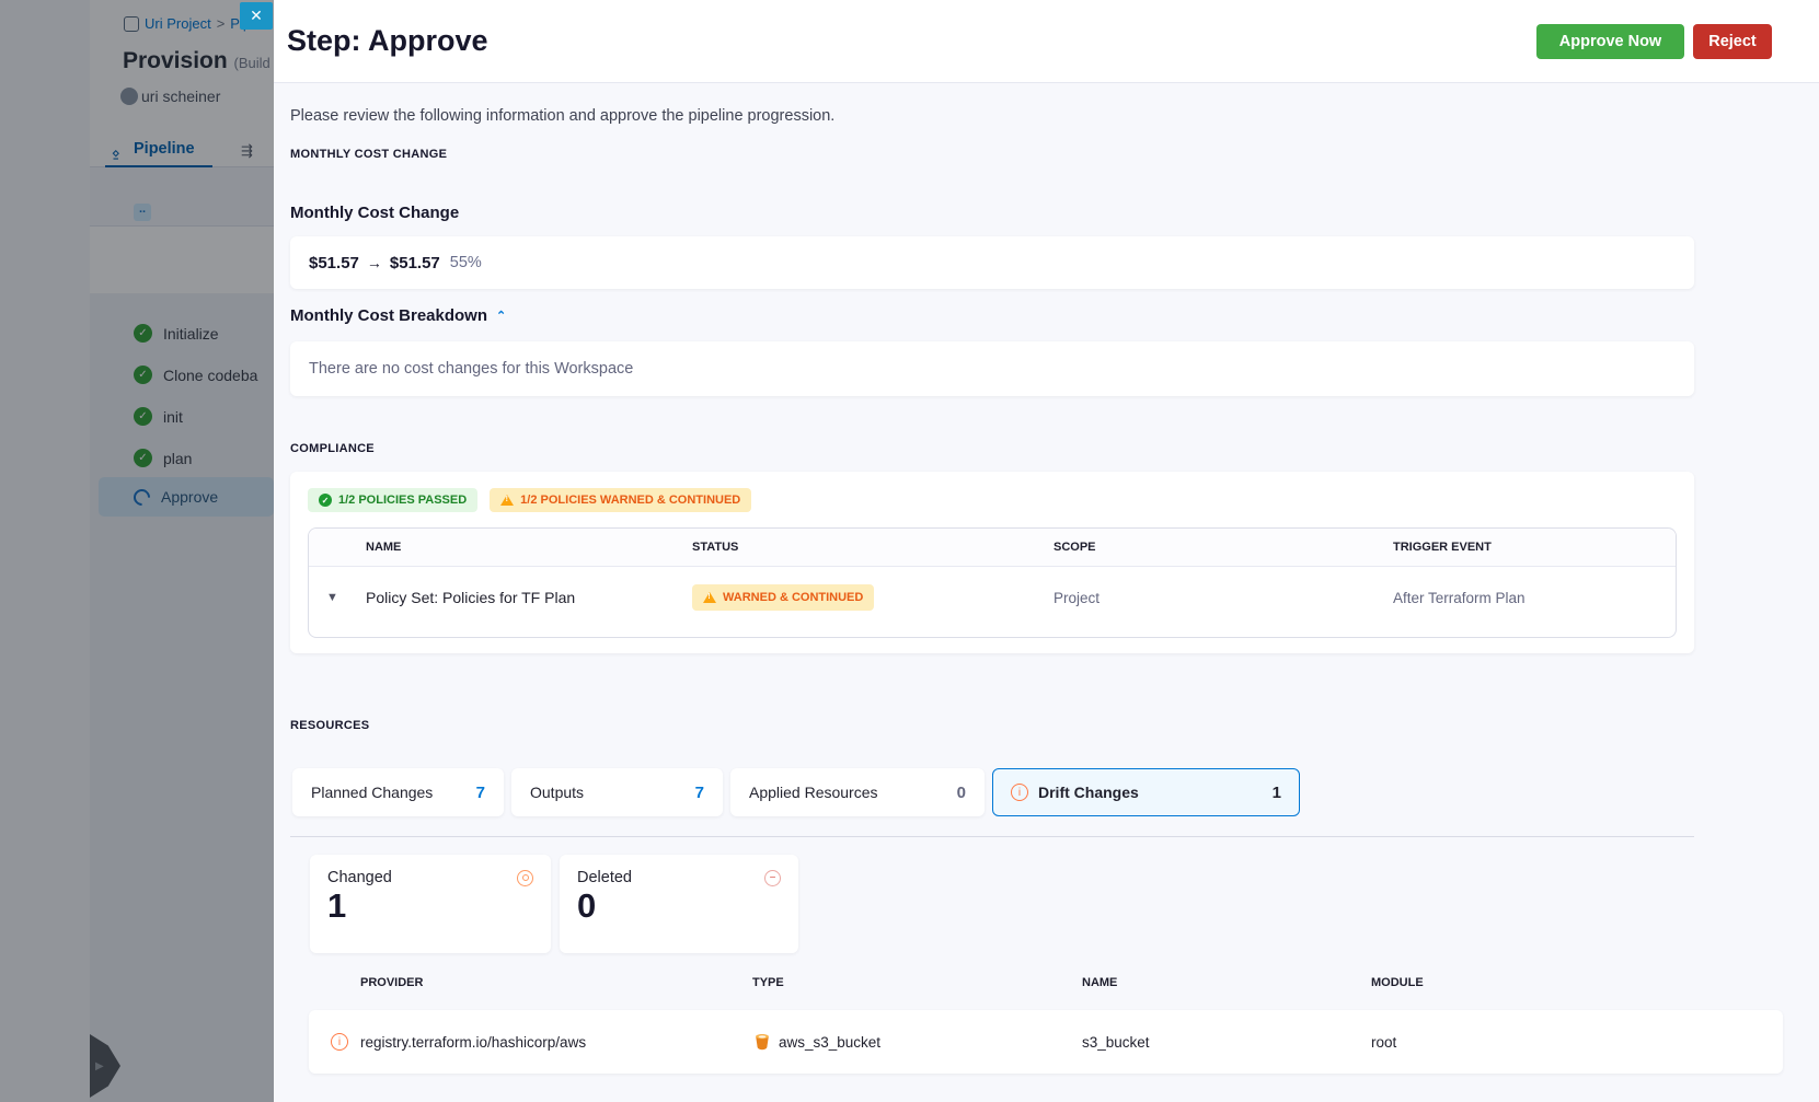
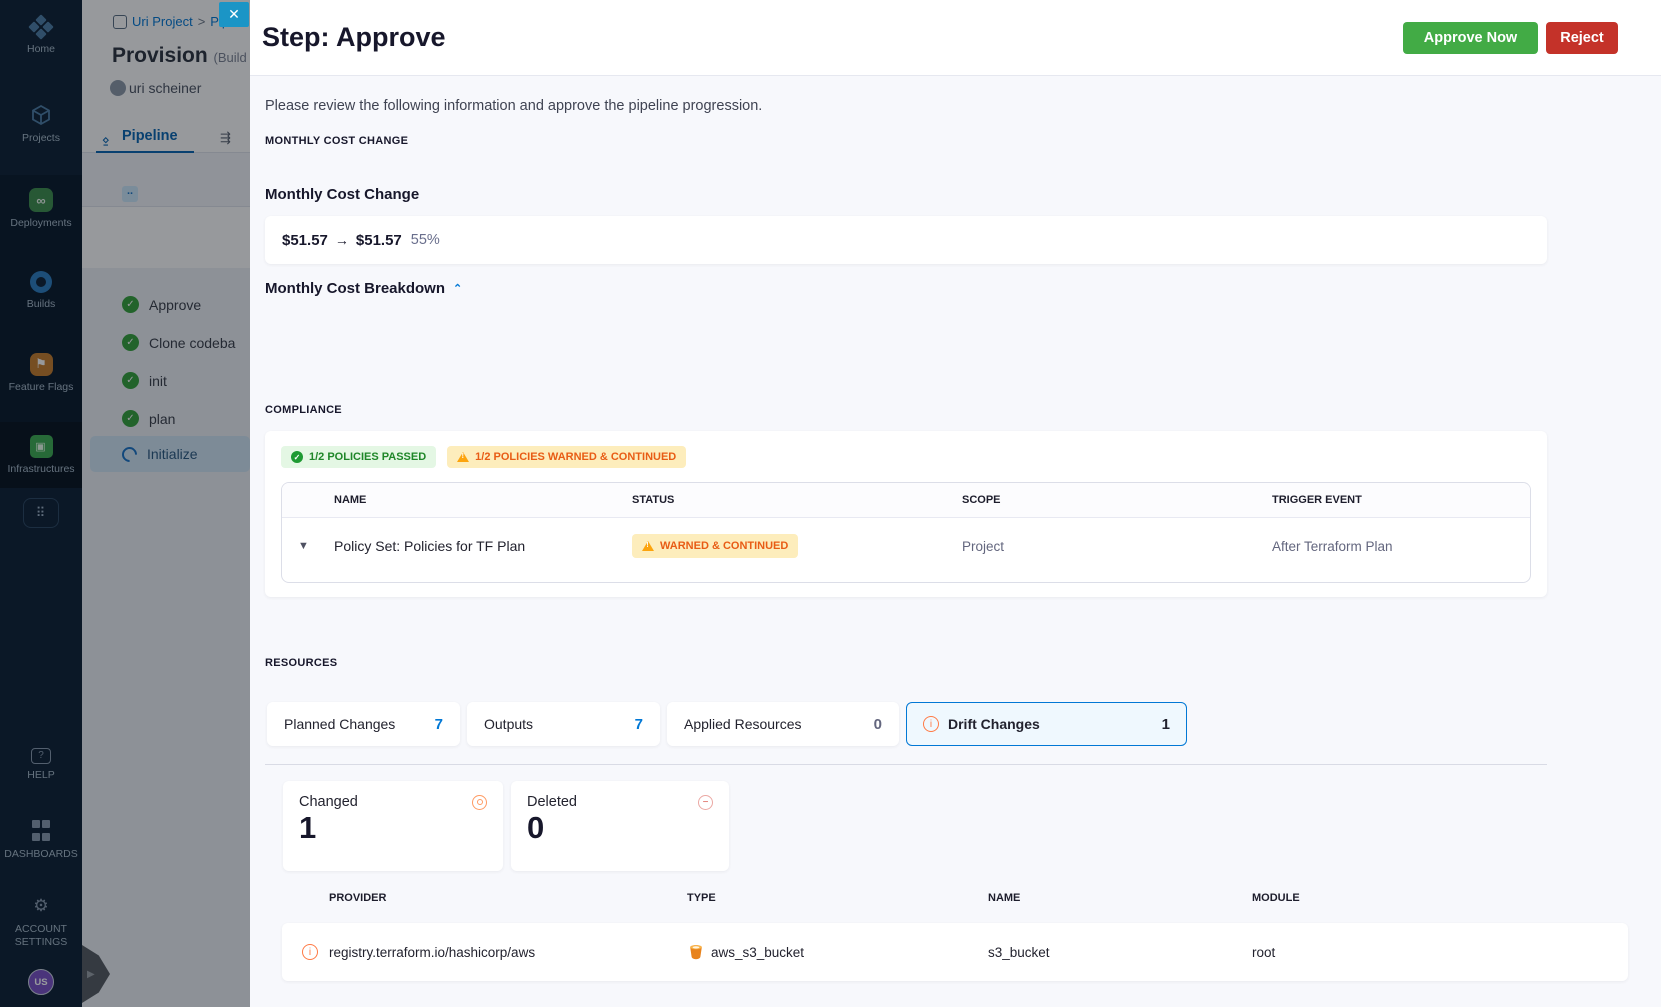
+ Home
+ Projects
+ ∞
+ Deployments
+ Builds
+ ⚑
+ Feature Flags
+ ▣
+ Infrastructures
+ ⠿
+ ?
+ HELP
+ DASHBOARDS
+ ⚙
+ ACCOUNT SETTINGS
+ US
  Uri Project
  >
  Provision (Build
  uri scheiner
  ⍚
  Pipeline
  ⇶
  ..
  ✓
- Initialize
+ Approve
  ✓
  Clone codeba
  ✓
  init
  ✓
  plan
- Approve
+ Initialize
  ▶
  ✕
  Step: Approve
  Approve Now
  Reject
  Please review the following information and approve the pipeline progression.
  MONTHLY COST CHANGE
  Monthly Cost Change
  $51.57
  →
  $51.57
  55%
  Monthly Cost Breakdown
  ⌃
- There are no cost changes for this Workspace
  COMPLIANCE
  ✓
  1/2 POLICIES PASSED
  1/2 POLICIES WARNED & CONTINUED
  NAME
  STATUS
  SCOPE
  TRIGGER EVENT
  ▼
  Policy Set: Policies for TF Plan
  WARNED & CONTINUED
  Project
  After Terraform Plan
  RESOURCES
  Planned Changes
  7
  Outputs
  7
  Applied Resources
  0
  i
  Drift Changes
  1
  Changed
  1
  Deleted
  −
  0
  PROVIDER
  TYPE
  NAME
  MODULE
  i
  registry.terraform.io/hashicorp/aws
  aws_s3_bucket
  s3_bucket
  root
